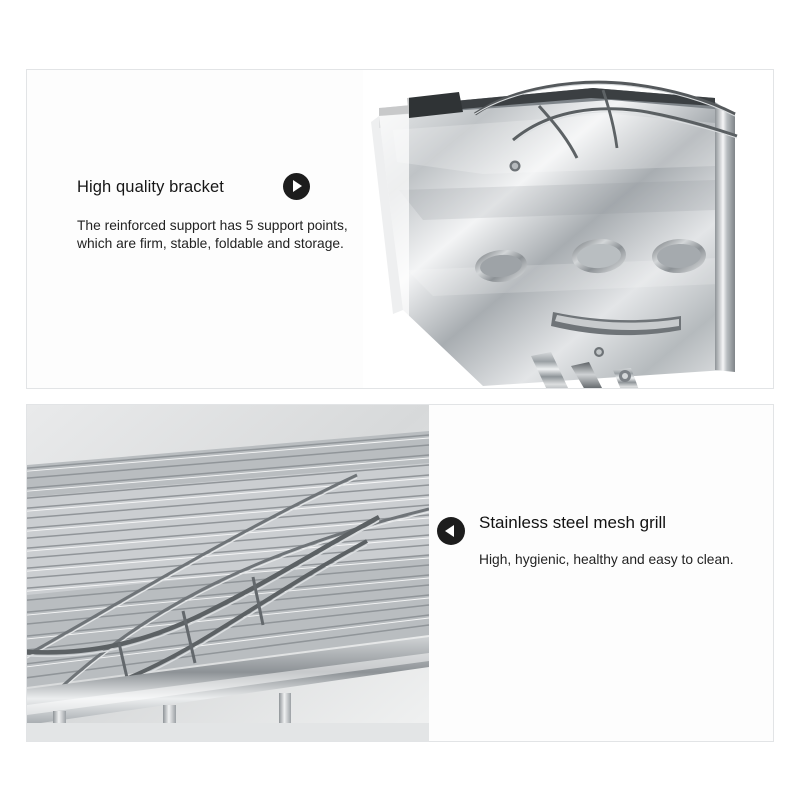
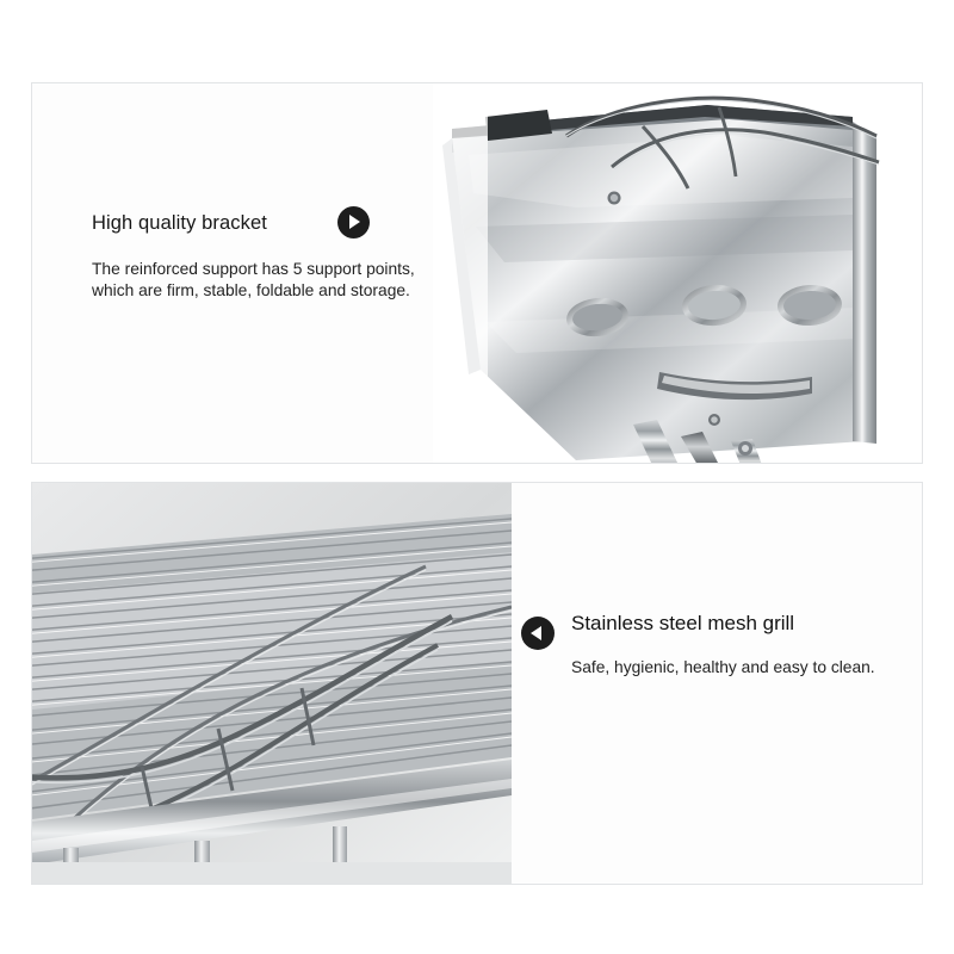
  High quality bracket
  The reinforced support has 5 support points, which are firm, stable, foldable and storage.
  Stainless steel mesh grill
- High, hygienic, healthy and easy to clean.
+ Safe, hygienic, healthy and easy to clean.
